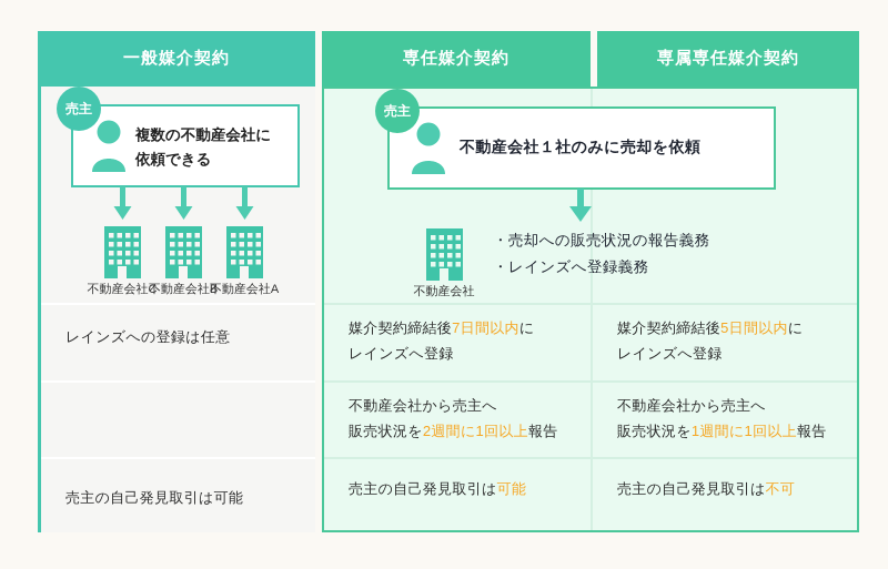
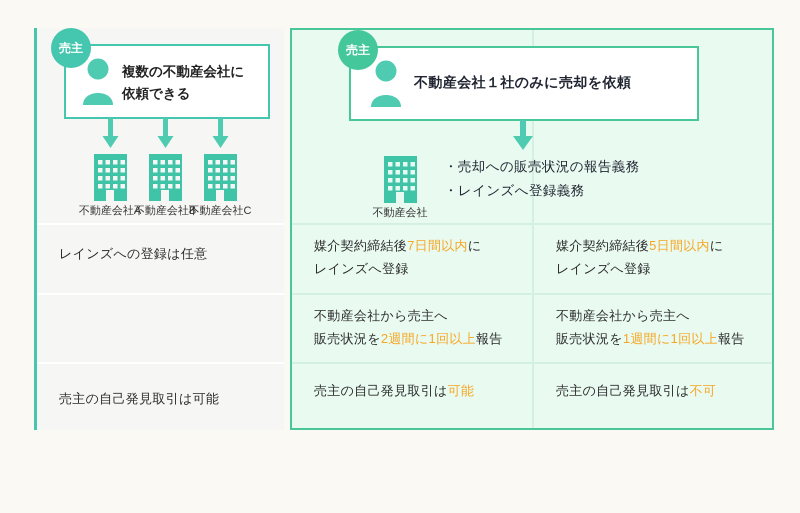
- 一般媒介契約
- 専任媒介契約
- 専属専任媒介契約
  売主
  複数の不動産会社に
  依頼できる
- 不動産会社C
+ 不動産会社A
  不動産会社B
- 不動産会社A
+ 不動産会社C
  レインズへの登録は任意
  売主の自己発見取引は可能
  売主
  不動産会社１社のみに売却を依頼
  不動産会社
  ・売却への販売状況の報告義務
  ・レインズへ登録義務
  媒介契約締結後7日間以内に
  レインズへ登録
  不動産会社から売主へ
  販売状況を2週間に1回以上報告
  売主の自己発見取引は可能
  媒介契約締結後5日間以内に
  レインズへ登録
  不動産会社から売主へ
  販売状況を1週間に1回以上報告
  売主の自己発見取引は不可
